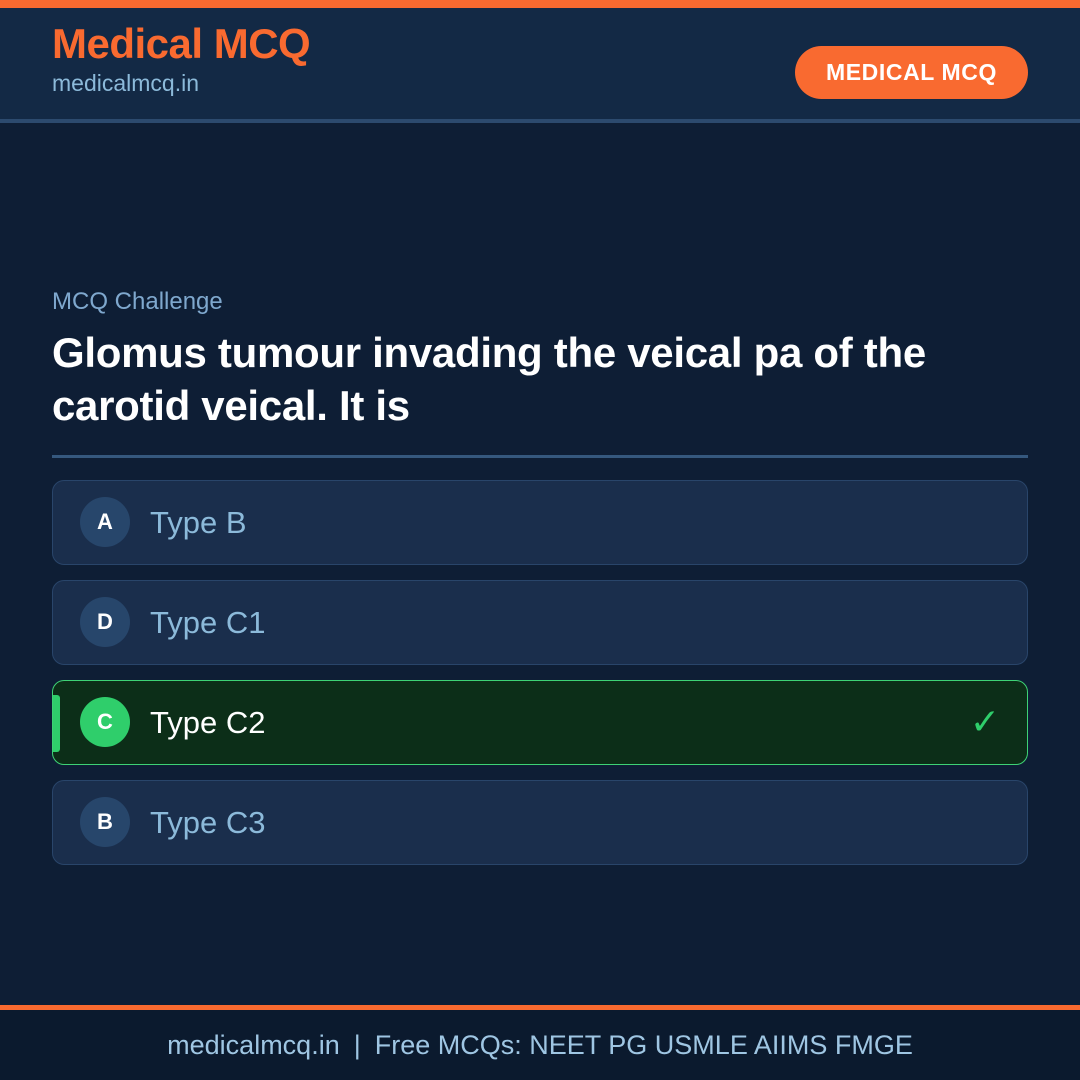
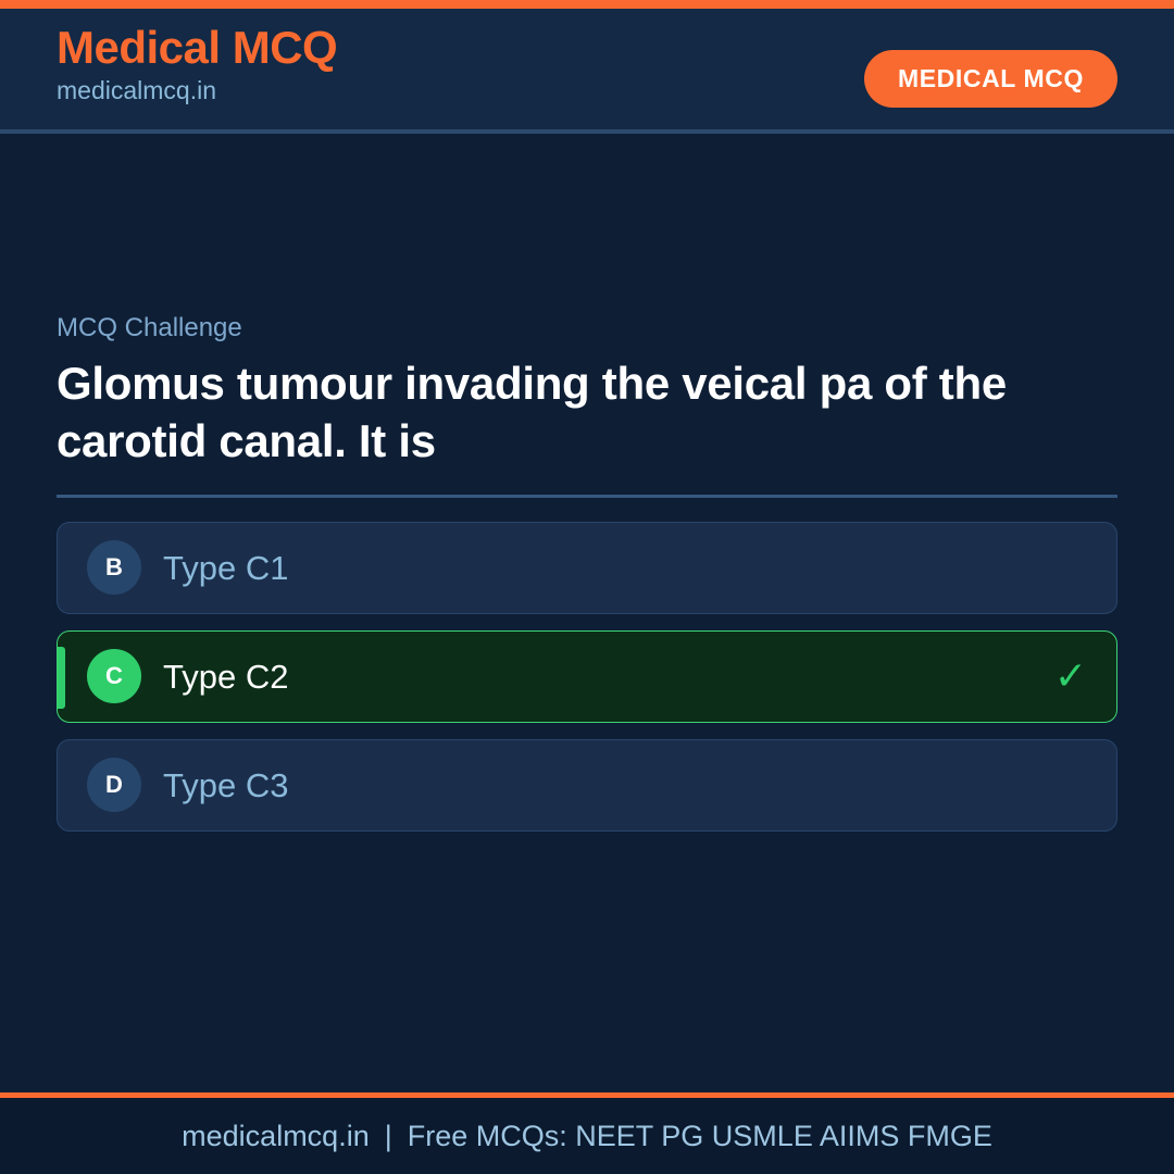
  Medical MCQ
  medicalmcq.in
  MEDICAL MCQ
  MCQ Challenge
- Glomus tumour invading the veical pa of the carotid veical. It is
+ Glomus tumour invading the veical pa of the carotid canal. It is
- A
- Type B
- D
+ B
  Type C1
  C
  Type C2
  ✓
- B
+ D
  Type C3
  medicalmcq.in | Free MCQs: NEET PG USMLE AIIMS FMGE
